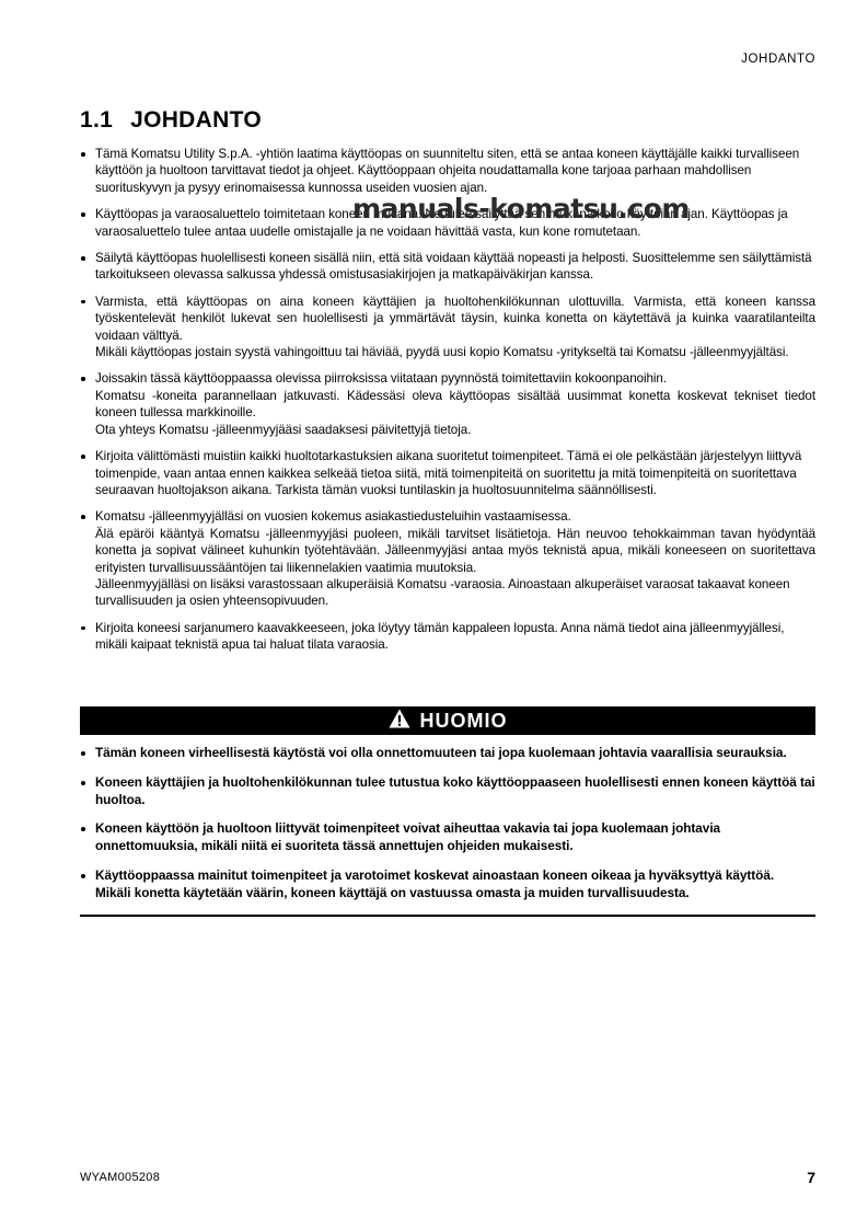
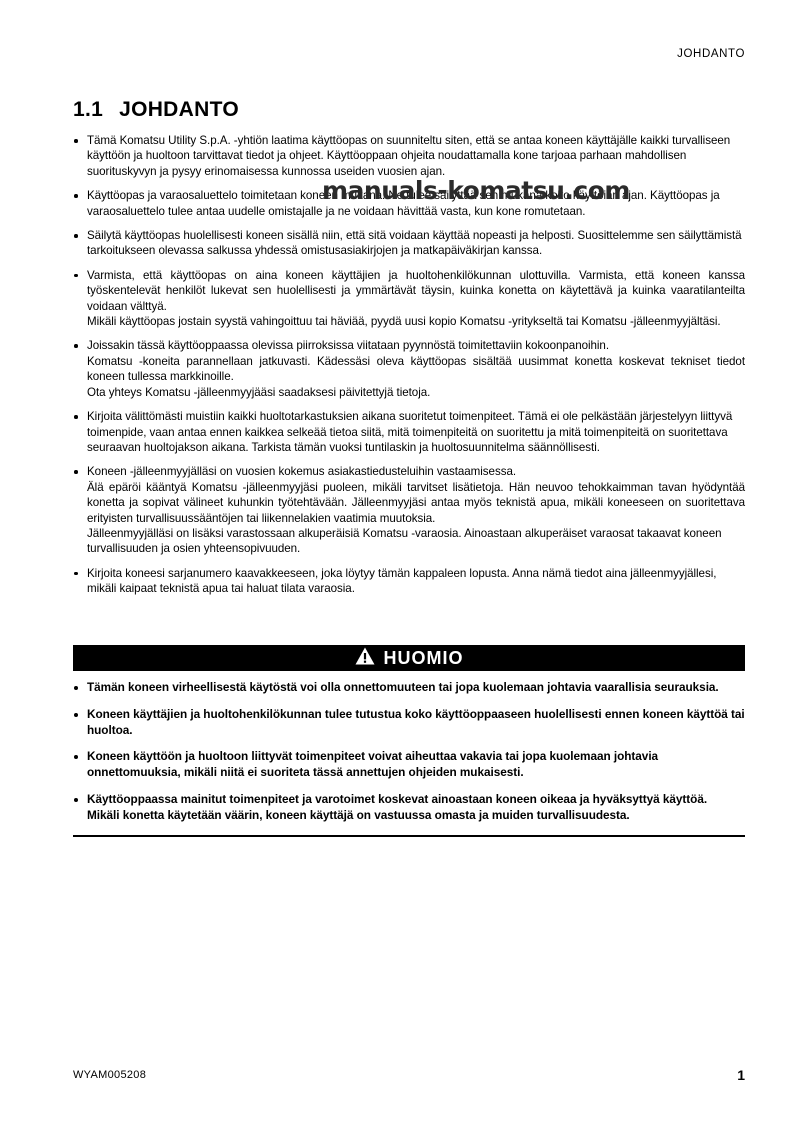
  JOHDANTO
  1.1 JOHDANTO
  Tämä Komatsu Utility S.p.A. -yhtiön laatima käyttöopas on suunniteltu siten, että se antaa koneen käyttäjälle kaikki turvalliseen käyttöön ja huoltoon tarvittavat tiedot ja ohjeet. Käyttöoppaan ohjeita noudattamalla kone tarjoaa parhaan mahdollisen suorituskyvyn ja pysyy erinomaisessa kunnossa useiden vuosien ajan.
  Käyttöopas ja varaosaluettelo toimitetaan koneen mukana. Ne tulee säilyttää sen mukana koko käyttöiän ajan. Käyttöopas ja varaosaluettelo tulee antaa uudelle omistajalle ja ne voidaan hävittää vasta, kun kone romutetaan.
  Säilytä käyttöopas huolellisesti koneen sisällä niin, että sitä voidaan käyttää nopeasti ja helposti. Suosittelemme sen säilyttämistä tarkoitukseen olevassa salkussa yhdessä omistusasiakirjojen ja matkapäiväkirjan kanssa.
  Varmista, että käyttöopas on aina koneen käyttäjien ja huoltohenkilökunnan ulottuvilla. Varmista, että koneen kanssa työskentelevät henkilöt lukevat sen huolellisesti ja ymmärtävät täysin, kuinka konetta on käytettävä ja kuinka vaaratilanteilta voidaan välttyä.
  Mikäli käyttöopas jostain syystä vahingoittuu tai häviää, pyydä uusi kopio Komatsu -yritykseltä tai Komatsu -jälleenmyyjältäsi.
  Joissakin tässä käyttöoppaassa olevissa piirroksissa viitataan pyynnöstä toimitettaviin kokoonpanoihin.
  Komatsu -koneita parannellaan jatkuvasti. Kädessäsi oleva käyttöopas sisältää uusimmat konetta koskevat tekniset tiedot koneen tullessa markkinoille.
  Ota yhteys Komatsu -jälleenmyyjääsi saadaksesi päivitettyjä tietoja.
  Kirjoita välittömästi muistiin kaikki huoltotarkastuksien aikana suoritetut toimenpiteet. Tämä ei ole pelkästään järjestelyyn liittyvä toimenpide, vaan antaa ennen kaikkea selkeää tietoa siitä, mitä toimenpiteitä on suoritettu ja mitä toimenpiteitä on suoritettava seuraavan huoltojakson aikana. Tarkista tämän vuoksi tuntilaskin ja huoltosuunnitelma säännöllisesti.
- Komatsu -jälleenmyyjälläsi on vuosien kokemus asiakastiedusteluihin vastaamisessa.
+ Koneen -jälleenmyyjälläsi on vuosien kokemus asiakastiedusteluihin vastaamisessa.
  Älä epäröi kääntyä Komatsu -jälleenmyyjäsi puoleen, mikäli tarvitset lisätietoja. Hän neuvoo tehokkaimman tavan hyödyntää konetta ja sopivat välineet kuhunkin työtehtävään. Jälleenmyyjäsi antaa myös teknistä apua, mikäli koneeseen on suoritettava erityisten turvallisuussääntöjen tai liikennelakien vaatimia muutoksia.
  Jälleenmyyjälläsi on lisäksi varastossaan alkuperäisiä Komatsu -varaosia. Ainoastaan alkuperäiset varaosat takaavat koneen turvallisuuden ja osien yhteensopivuuden.
  Kirjoita koneesi sarjanumero kaavakkeeseen, joka löytyy tämän kappaleen lopusta. Anna nämä tiedot aina jälleenmyyjällesi, mikäli kaipaat teknistä apua tai haluat tilata varaosia.
  manuals-komatsu.com
  HUOMIO
  Tämän koneen virheellisestä käytöstä voi olla onnettomuuteen tai jopa kuolemaan johtavia vaarallisia seurauksia.
  Koneen käyttäjien ja huoltohenkilökunnan tulee tutustua koko käyttöoppaaseen huolellisesti ennen koneen käyttöä tai huoltoa.
  Koneen käyttöön ja huoltoon liittyvät toimenpiteet voivat aiheuttaa vakavia tai jopa kuolemaan johtavia onnettomuuksia, mikäli niitä ei suoriteta tässä annettujen ohjeiden mukaisesti.
  Käyttöoppaassa mainitut toimenpiteet ja varotoimet koskevat ainoastaan koneen oikeaa ja hyväksyttyä käyttöä.
  Mikäli konetta käytetään väärin, koneen käyttäjä on vastuussa omasta ja muiden turvallisuudesta.
  WYAM005208
- 7
+ 1
